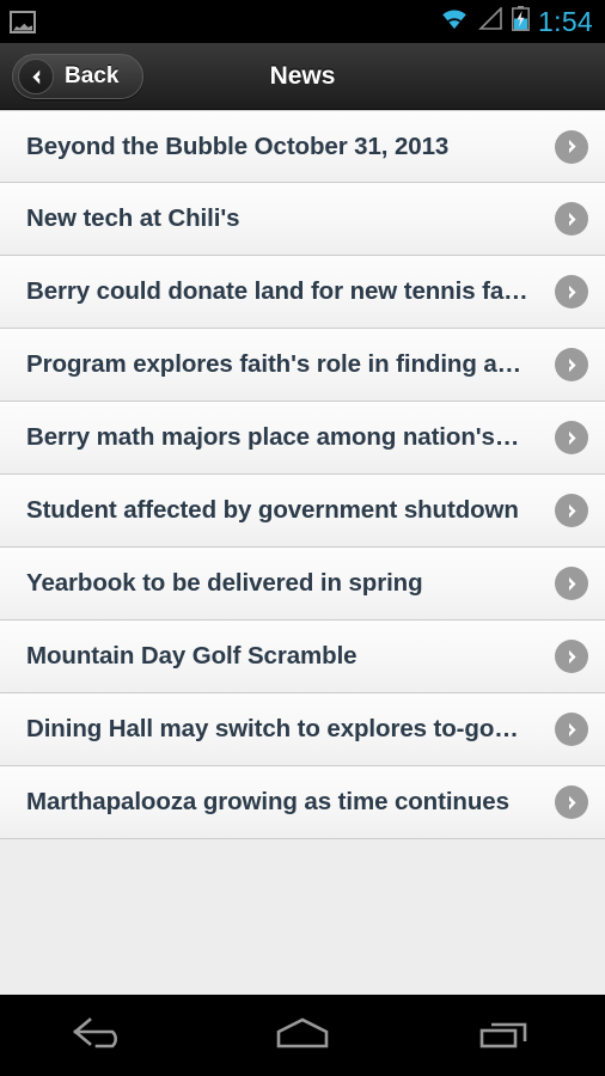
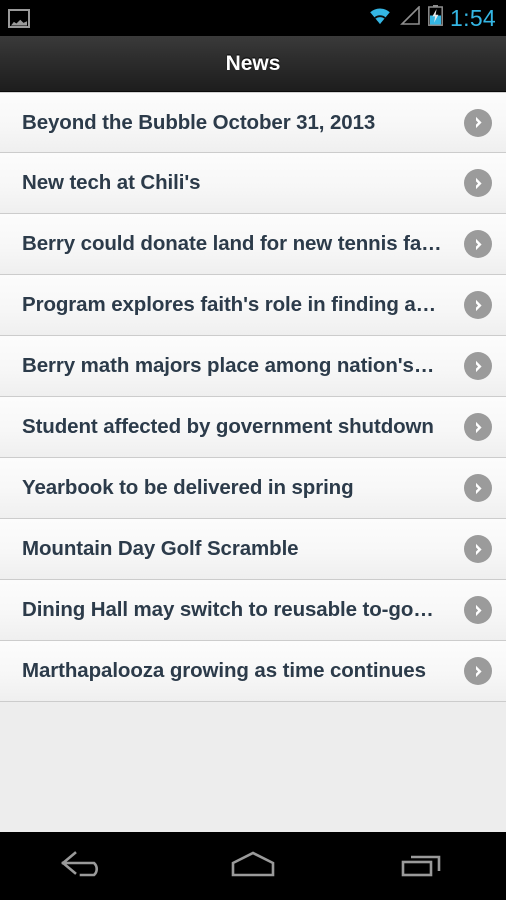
  1:54
- Back
  News
  Beyond the Bubble October 31, 2013
  New tech at Chili's
  Berry could donate land for new tennis fa…
  Program explores faith's role in finding a…
  Berry math majors place among nation's…
  Student affected by government shutdown
  Yearbook to be delivered in spring
  Mountain Day Golf Scramble
- Dining Hall may switch to explores to-go…
+ Dining Hall may switch to reusable to-go…
  Marthapalooza growing as time continues
